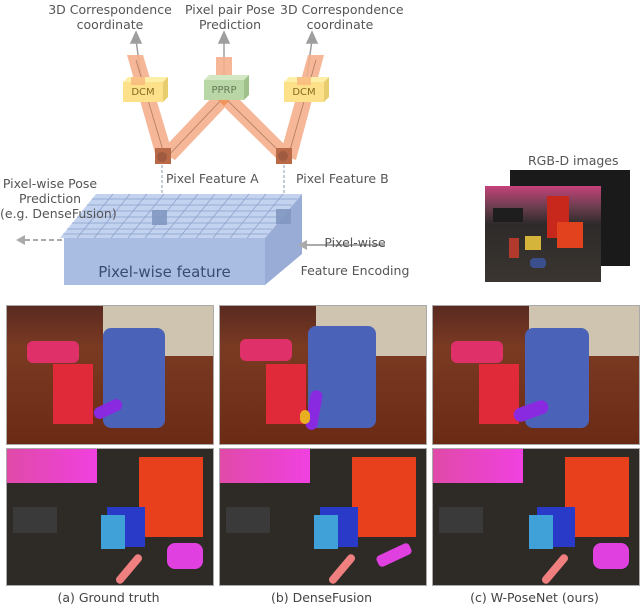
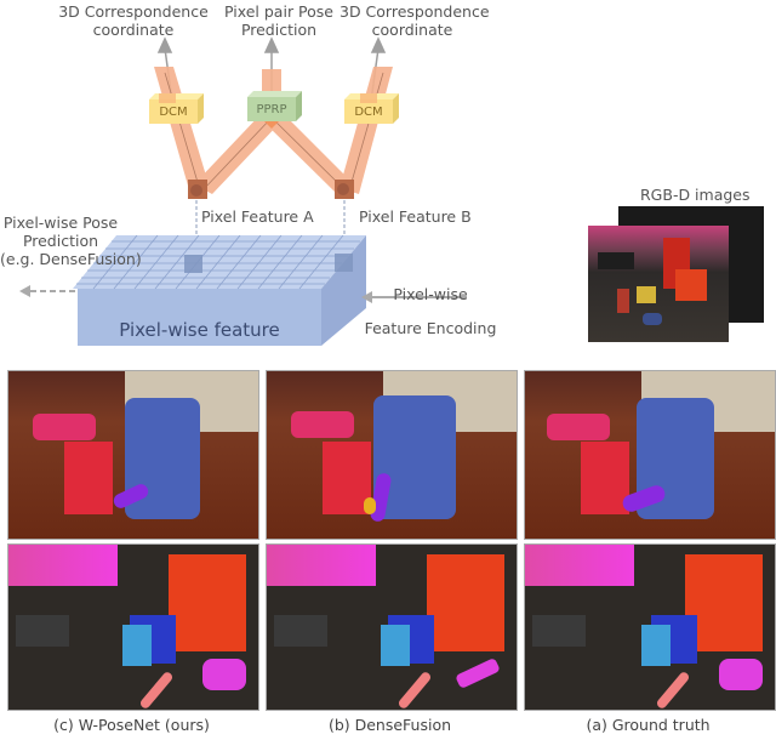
  3D Correspondence
  coordinate
  Pixel pair Pose
  Prediction
  3D Correspondence
  coordinate
  DCM
  PPRP
  DCM
  Pixel Feature A
  Pixel Feature B
  Pixel-wise Pose
  Prediction
  (e.g. DenseFusion)
  Pixel-wise feature
  Pixel-wise
  Feature Encoding
  RGB-D images
- (a) Ground truth
+ (c) W-PoseNet (ours)
  (b) DenseFusion
- (c) W-PoseNet (ours)
+ (a) Ground truth
